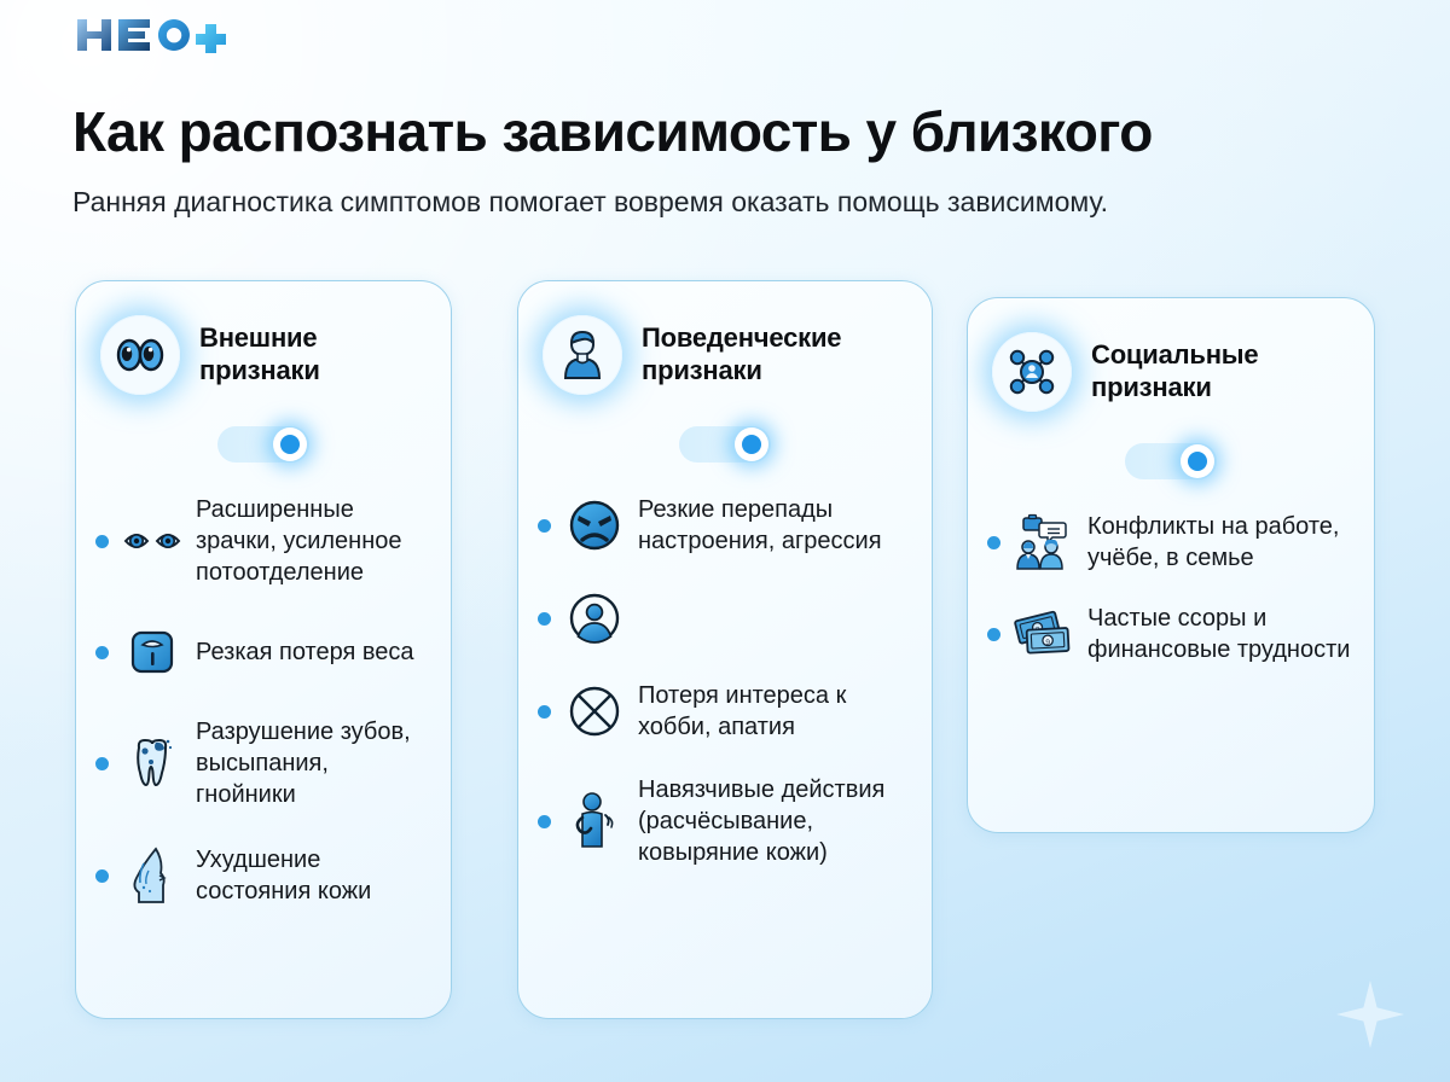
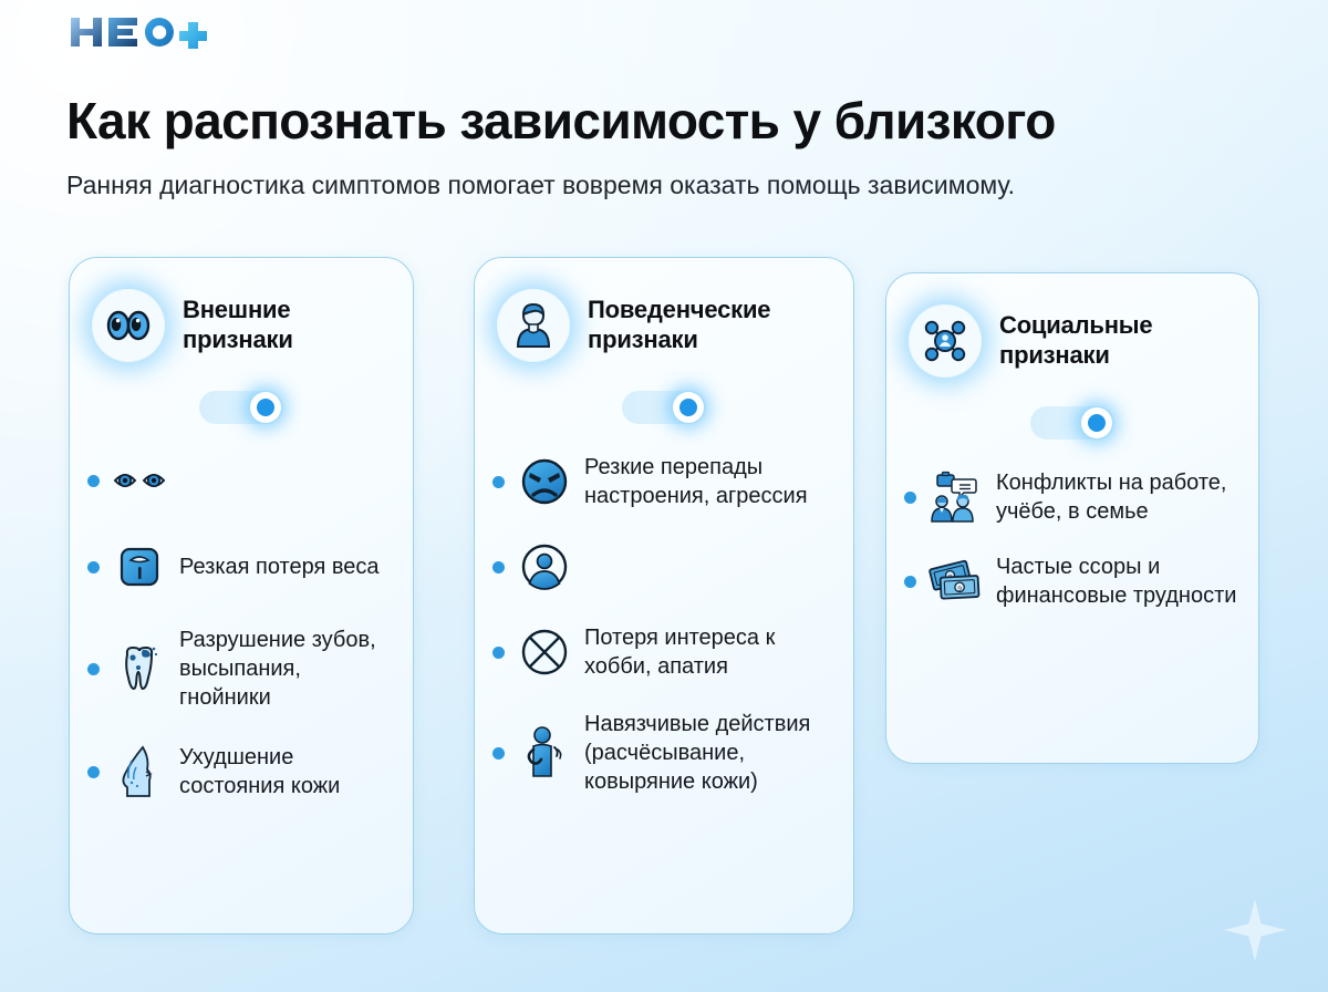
  Как распознать зависимость у близкого
  Ранняя диагностика симптомов помогает вовремя оказать помощь зависимому.
  Внешние
  признаки
- Расширенные зрачки, усиленное потоотделение
  Резкая потеря веса
  Разрушение зубов, высыпания, гнойники
  Ухудшение состояния кожи
  Поведенческие
  признаки
  Резкие перепады настроения, агрессия
  Потеря интереса к хобби, апатия
  Навязчивые действия (расчёсывание, ковыряние кожи)
  Социальные
  признаки
  Конфликты на работе, учёбе, в семье
  Частые ссоры и финансовые трудности
